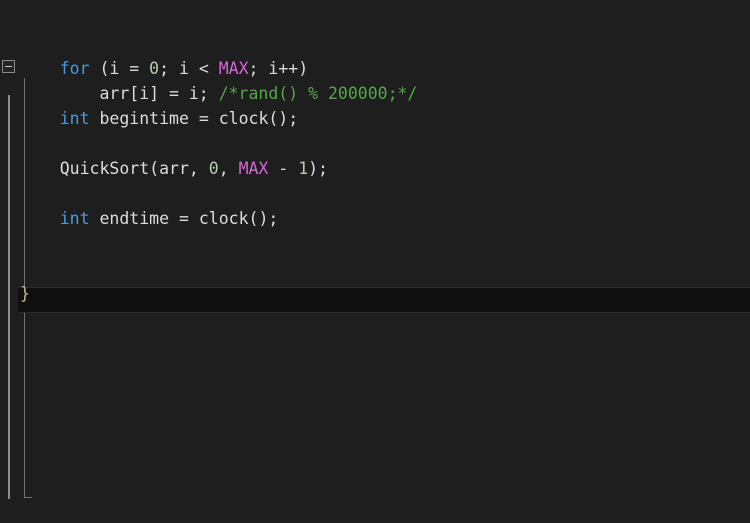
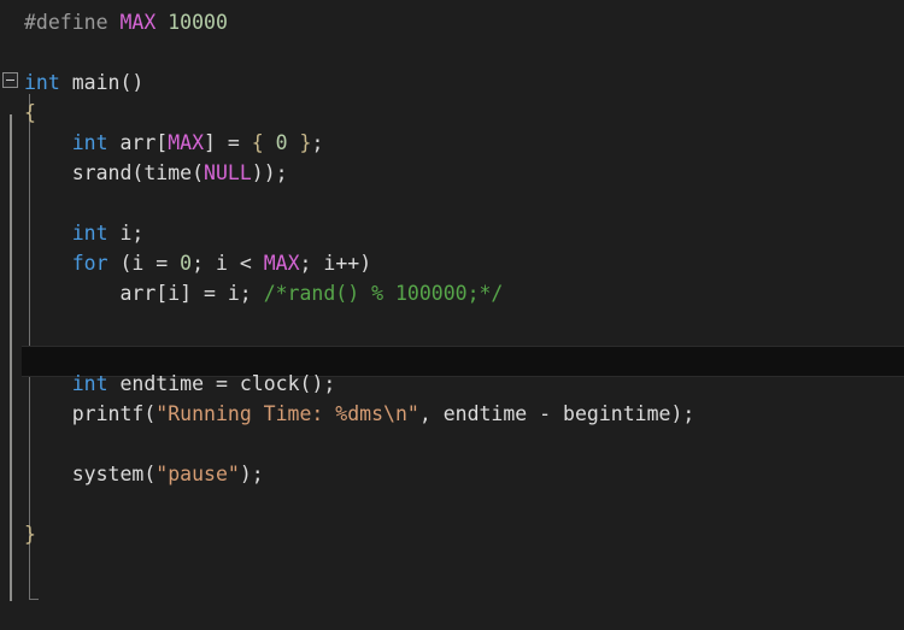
+ #define MAX 10000
+ int main()
+ {
+ int arr[MAX] = { 0 };
+ srand(time(NULL));
+ int i;
  for (i = 0; i < MAX; i++)
- arr[i] = i; /*rand() % 200000;*/
+ arr[i] = i; /*rand() % 100000;*/
- int begintime = clock();
- QuickSort(arr, 0, MAX - 1);
  int endtime = clock();
+ printf("Running Time: %dms\n", endtime - begintime);
+ system("pause");
  }
